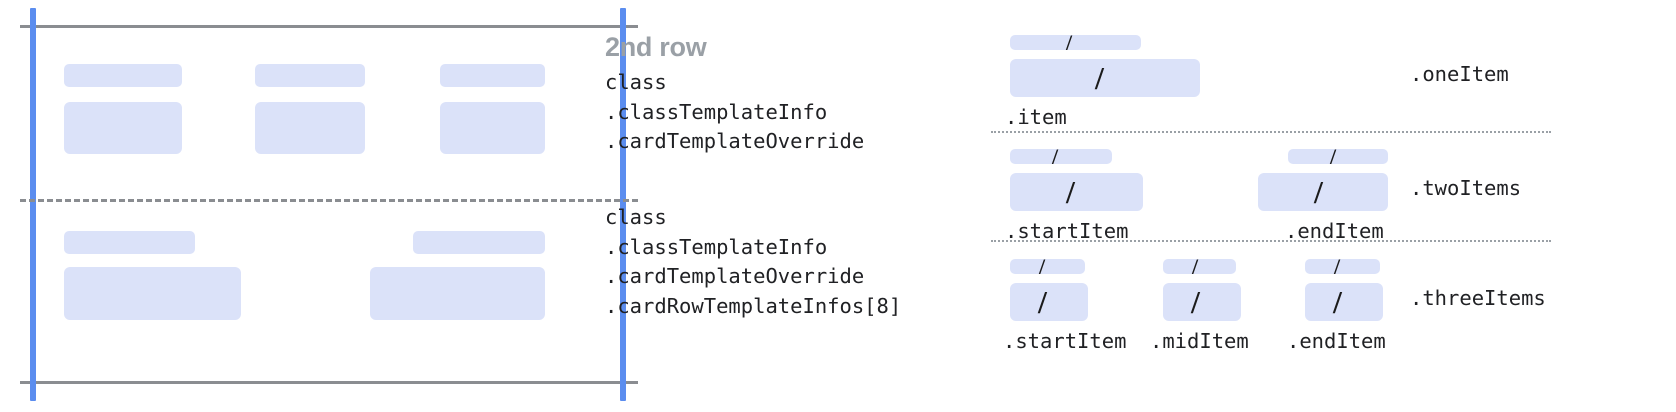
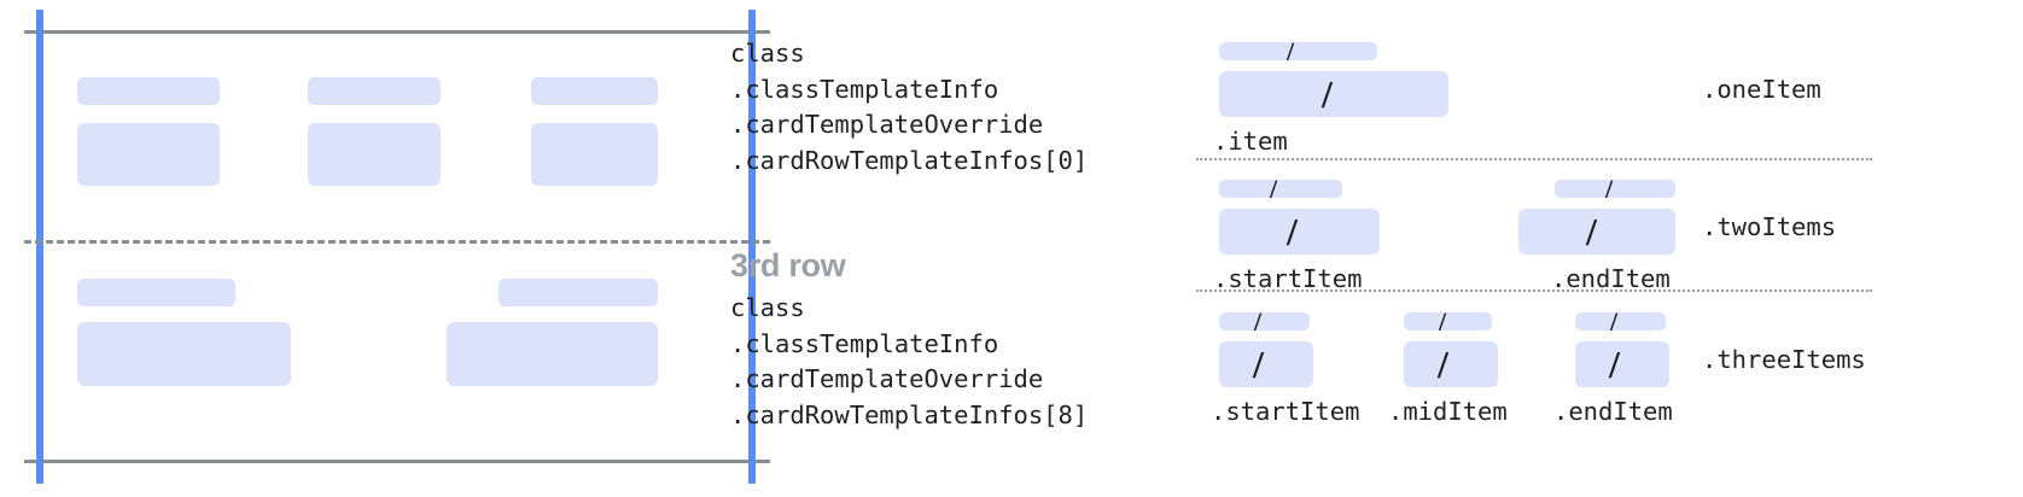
- 2nd row
  class
  .classTemplateInfo
  .cardTemplateOverride
+ .cardRowTemplateInfos[0]
+ 3rd row
  class
  .classTemplateInfo
  .cardTemplateOverride
  .cardRowTemplateInfos[8]
  /
  /
  .item
  .oneItem
  /
  /
  .startItem
  /
  /
  .endItem
  .twoItems
  /
  /
  .startItem
  /
  /
  .midItem
  /
  /
  .endItem
  .threeItems
